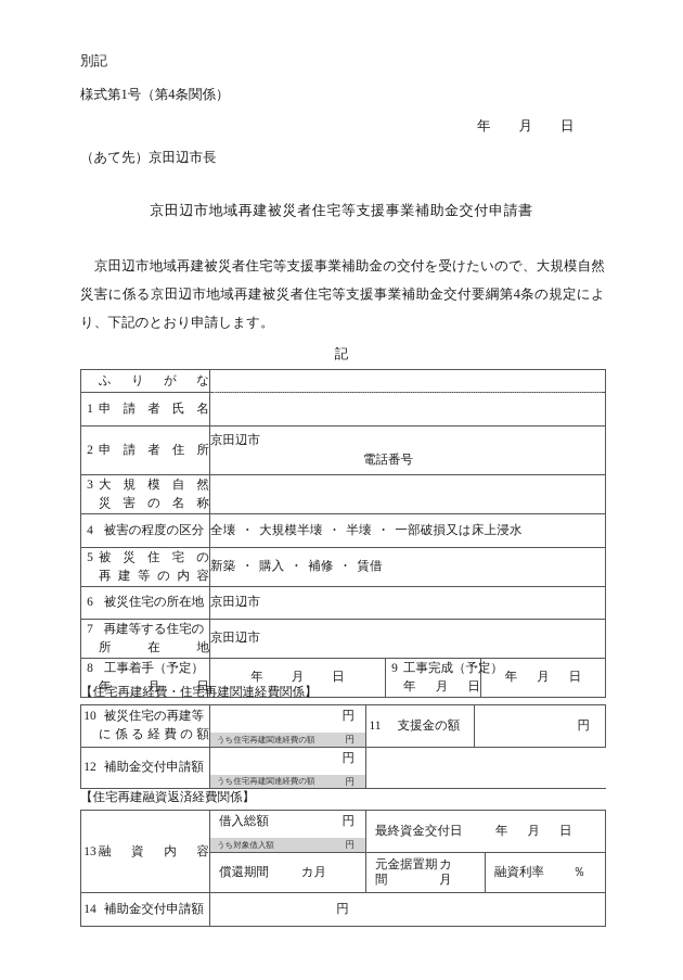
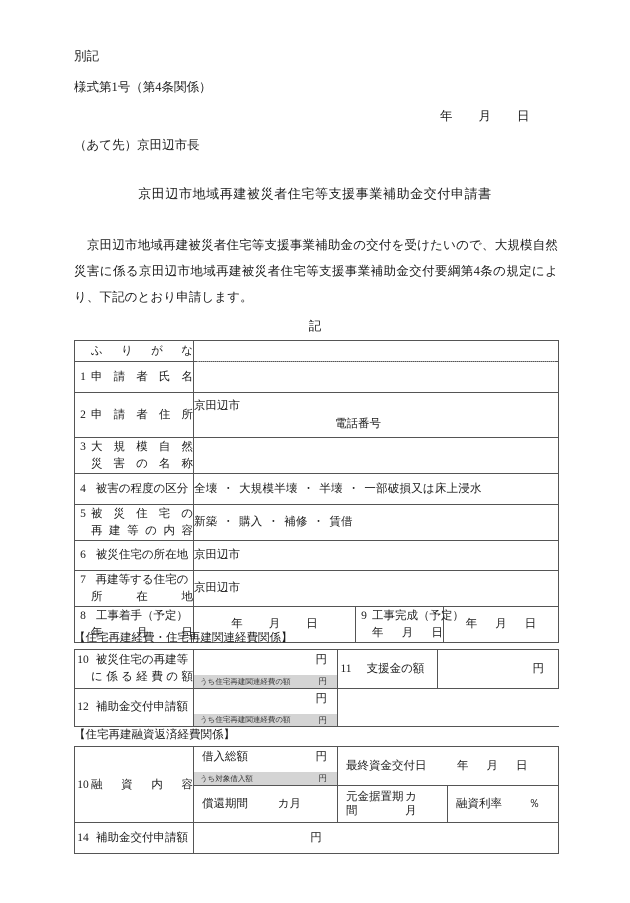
  別記
  様式第1号（第4条関係）
  年 月 日
  （あて先）京田辺市長
  京田辺市地域再建被災者住宅等支援事業補助金交付申請書
  京田辺市地域再建被災者住宅等支援事業補助金の交付を受けたいので、大規模自然災害に係る京田辺市地域再建被災者住宅等支援事業補助金交付要綱第4条の規定により、下記のとおり申請します。
  記
  ふりがな
  1 申請者氏名
  2 申請者住所	京田辺市 電話番号
  3 大規模自然 災害の名称
  4 被害の程度の区分	全壊 ・ 大規模半壊 ・ 半壊 ・ 一部破損又は床上浸水
  5 被災住宅の 再建等の内容	新築 ・ 購入 ・ 補修 ・ 賃借
  6 被災住宅の所在地	京田辺市
  7 再建等する住宅の 所在地	京田辺市
  8 工事着手（予定） 年月日	年 月 日	9 工事完成（予定） 年月日	年 月 日
  【住宅再建経費・住宅再建関連経費関係】
  10 被災住宅の再建等 に係る経費の額	円 うち住宅再建関連経費の額 円	11 支援金の額	円
  12 補助金交付申請額	円 うち住宅再建関連経費の額 円
  【住宅再建融資返済経費関係】
- 13 融資内容	借入総額 円 うち対象借入額 円	最終資金交付日 年 月 日
+ 10 融資内容	借入総額 円 うち対象借入額 円	最終資金交付日 年 月 日
  償還期間 カ月	元金据置期間 カ月	融資利率 ％
  14 補助金交付申請額	円
